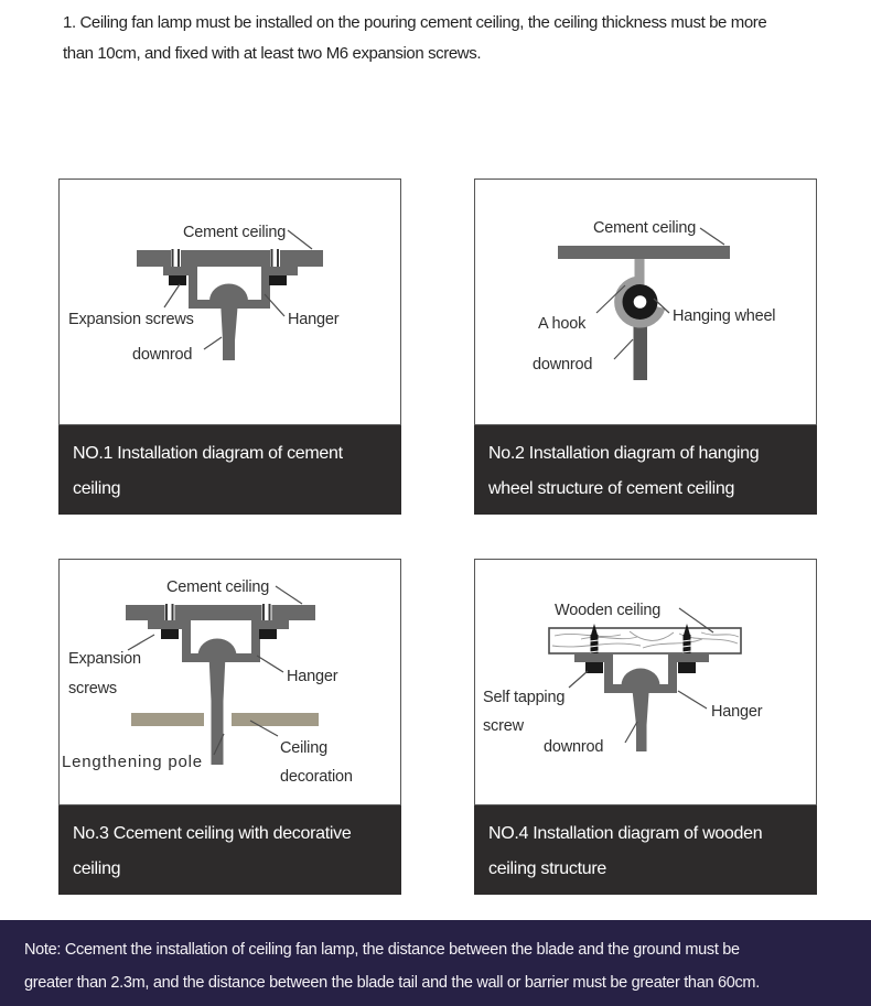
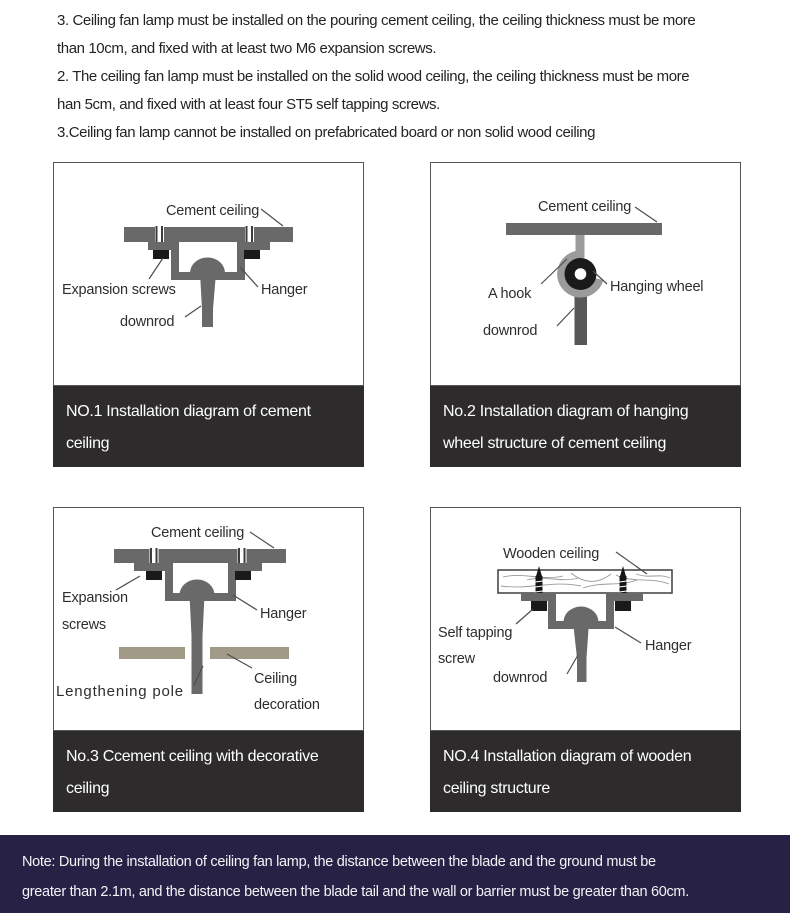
- 1. Ceiling fan lamp must be installed on the pouring cement ceiling, the ceiling thickness must be more
+ 3. Ceiling fan lamp must be installed on the pouring cement ceiling, the ceiling thickness must be more
  than 10cm, and fixed with at least two M6 expansion screws.
+ 2. The ceiling fan lamp must be installed on the solid wood ceiling, the ceiling thickness must be more
+ han 5cm, and fixed with at least four ST5 self tapping screws.
+ 3.Ceiling fan lamp cannot be installed on prefabricated board or non solid wood ceiling
  Cement ceiling
  Expansion screws
  Hanger
  downrod
  NO.1 Installation diagram of cement
  ceiling
  Cement ceiling
  A hook
  Hanging wheel
  downrod
  No.2 Installation diagram of hanging
  wheel structure of cement ceiling
  Cement ceiling
  Expansion
  screws
  Hanger
  Lengthening pole
  Ceiling
  decoration
  No.3 Ccement ceiling with decorative
  ceiling
  Wooden ceiling
  Self tapping
  screw
  Hanger
  downrod
  NO.4 Installation diagram of wooden
  ceiling structure
- Note: Ccement the installation of ceiling fan lamp, the distance between the blade and the ground must be
+ Note: During the installation of ceiling fan lamp, the distance between the blade and the ground must be
- greater than 2.3m, and the distance between the blade tail and the wall or barrier must be greater than 60cm.
+ greater than 2.1m, and the distance between the blade tail and the wall or barrier must be greater than 60cm.
